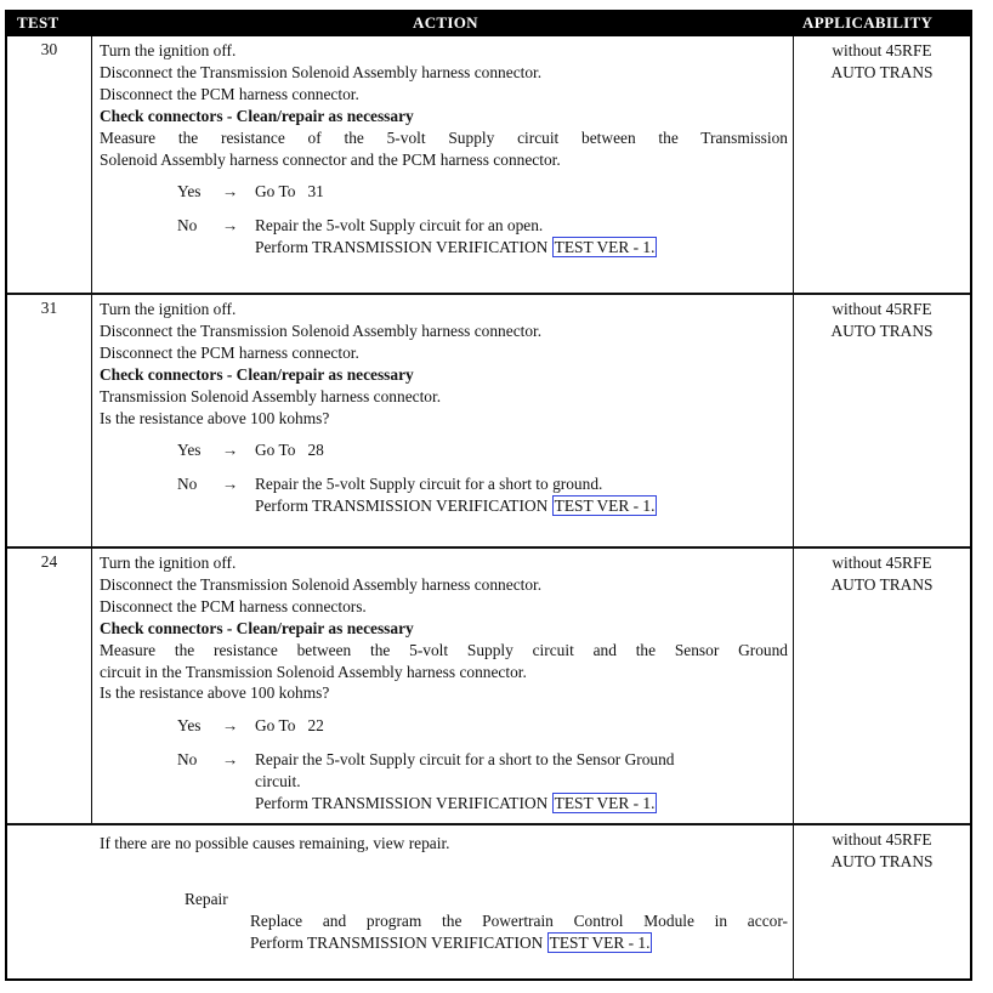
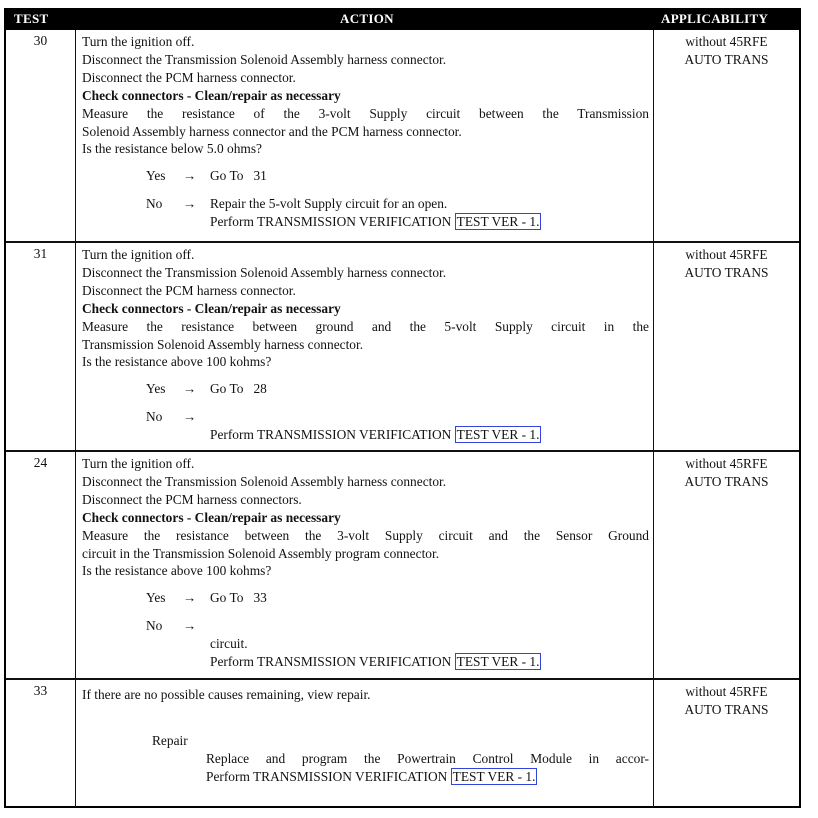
  TEST
  ACTION
  APPLICABILITY
  30
  Turn the ignition off.
  Disconnect the Transmission Solenoid Assembly harness connector.
  Disconnect the PCM harness connector.
  Check connectors - Clean/repair as necessary
- Measure the resistance of the 5-volt Supply circuit between the Transmission
+ Measure the resistance of the 3-volt Supply circuit between the Transmission
  Solenoid Assembly harness connector and the PCM harness connector.
+ Is the resistance below 5.0 ohms?
  Yes
  →
  Go To 31
  No
  →
  Repair the 5-volt Supply circuit for an open.
  Perform TRANSMISSION VERIFICATION TEST VER - 1.
  without 45RFE
  AUTO TRANS
  31
  Turn the ignition off.
  Disconnect the Transmission Solenoid Assembly harness connector.
  Disconnect the PCM harness connector.
  Check connectors - Clean/repair as necessary
+ Measure the resistance between ground and the 5-volt Supply circuit in the
  Transmission Solenoid Assembly harness connector.
  Is the resistance above 100 kohms?
  Yes
  →
  Go To 28
  No
  →
- Repair the 5-volt Supply circuit for a short to ground.
  Perform TRANSMISSION VERIFICATION TEST VER - 1.
  without 45RFE
  AUTO TRANS
  24
  Turn the ignition off.
  Disconnect the Transmission Solenoid Assembly harness connector.
  Disconnect the PCM harness connectors.
  Check connectors - Clean/repair as necessary
- Measure the resistance between the 5-volt Supply circuit and the Sensor Ground
+ Measure the resistance between the 3-volt Supply circuit and the Sensor Ground
- circuit in the Transmission Solenoid Assembly harness connector.
+ circuit in the Transmission Solenoid Assembly program connector.
  Is the resistance above 100 kohms?
  Yes
  →
- Go To 22
+ Go To 33
  No
  →
- Repair the 5-volt Supply circuit for a short to the Sensor Ground
  circuit.
  Perform TRANSMISSION VERIFICATION TEST VER - 1.
  without 45RFE
  AUTO TRANS
+ 33
  If there are no possible causes remaining, view repair.
  Repair
  Replace and program the Powertrain Control Module in accor-
  Perform TRANSMISSION VERIFICATION TEST VER - 1.
  without 45RFE
  AUTO TRANS
